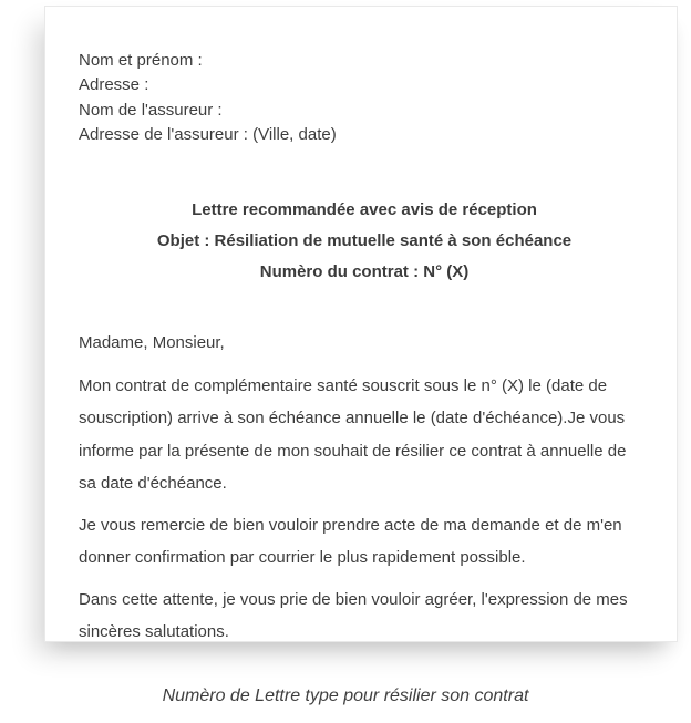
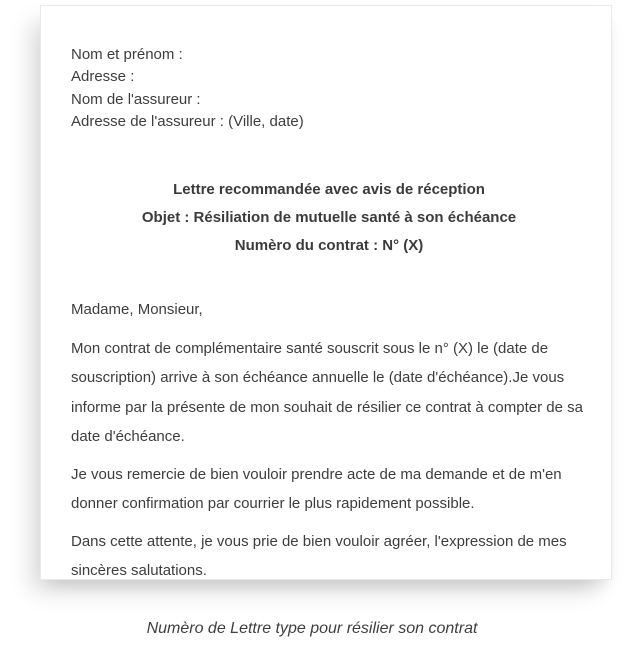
  Nom et prénom :
  Adresse :
  Nom de l'assureur :
  Adresse de l'assureur : (Ville, date)
  Lettre recommandée avec avis de réception
  Objet : Résiliation de mutuelle santé à son échéance
  Numèro du contrat : N° (X)
  Madame, Monsieur,
- Mon contrat de complémentaire santé souscrit sous le n° (X) le (date de souscription) arrive à son échéance annuelle le (date d'échéance).Je vous informe par la présente de mon souhait de résilier ce contrat à annuelle de sa date d'échéance.
+ Mon contrat de complémentaire santé souscrit sous le n° (X) le (date de souscription) arrive à son échéance annuelle le (date d'échéance).Je vous informe par la présente de mon souhait de résilier ce contrat à compter de sa date d'échéance.
  Je vous remercie de bien vouloir prendre acte de ma demande et de m'en donner confirmation par courrier le plus rapidement possible.
  Dans cette attente, je vous prie de bien vouloir agréer, l'expression de mes sincères salutations.
  Numèro de Lettre type pour résilier son contrat
